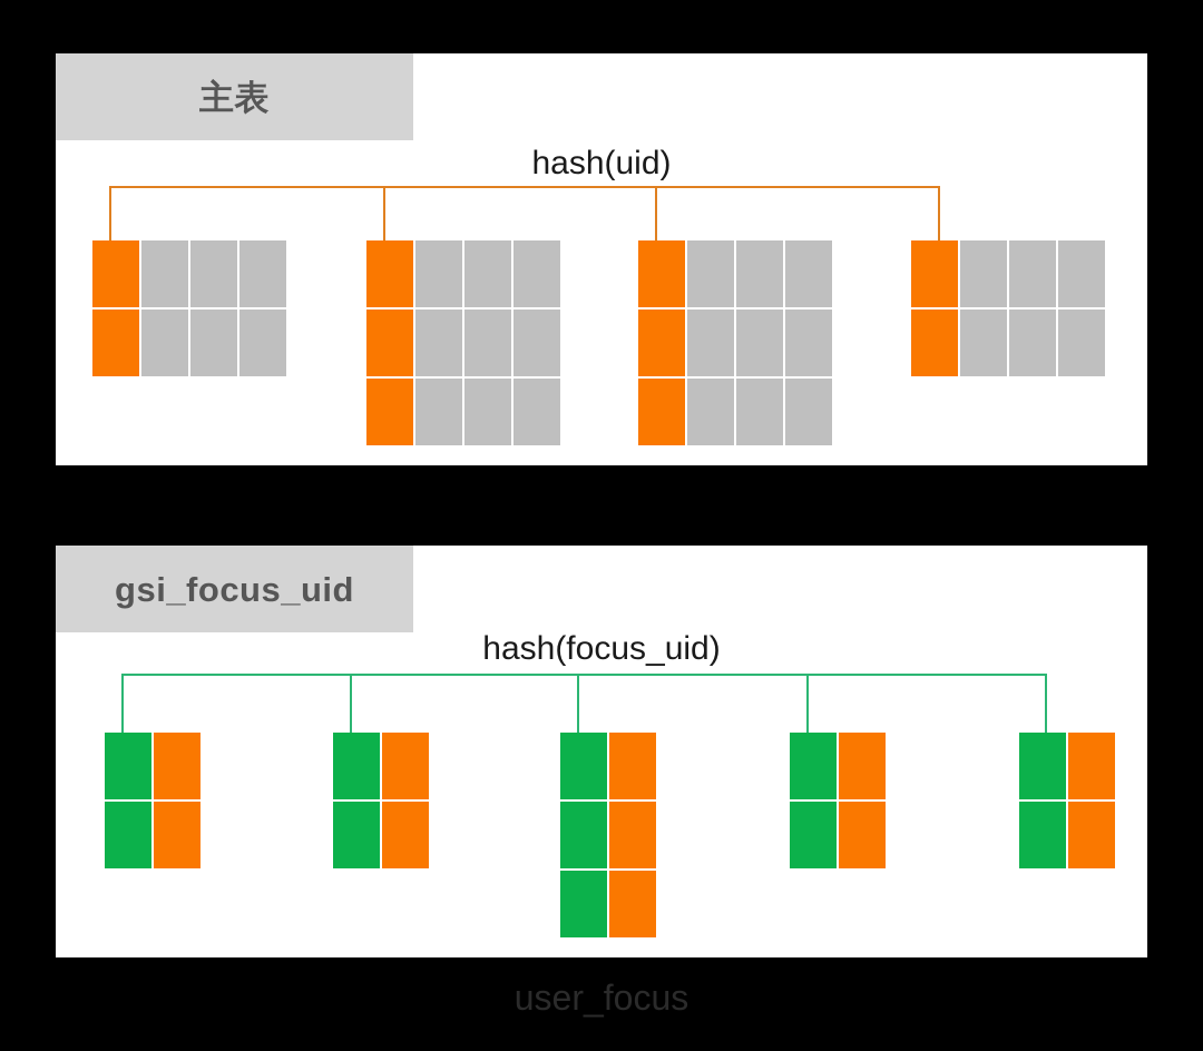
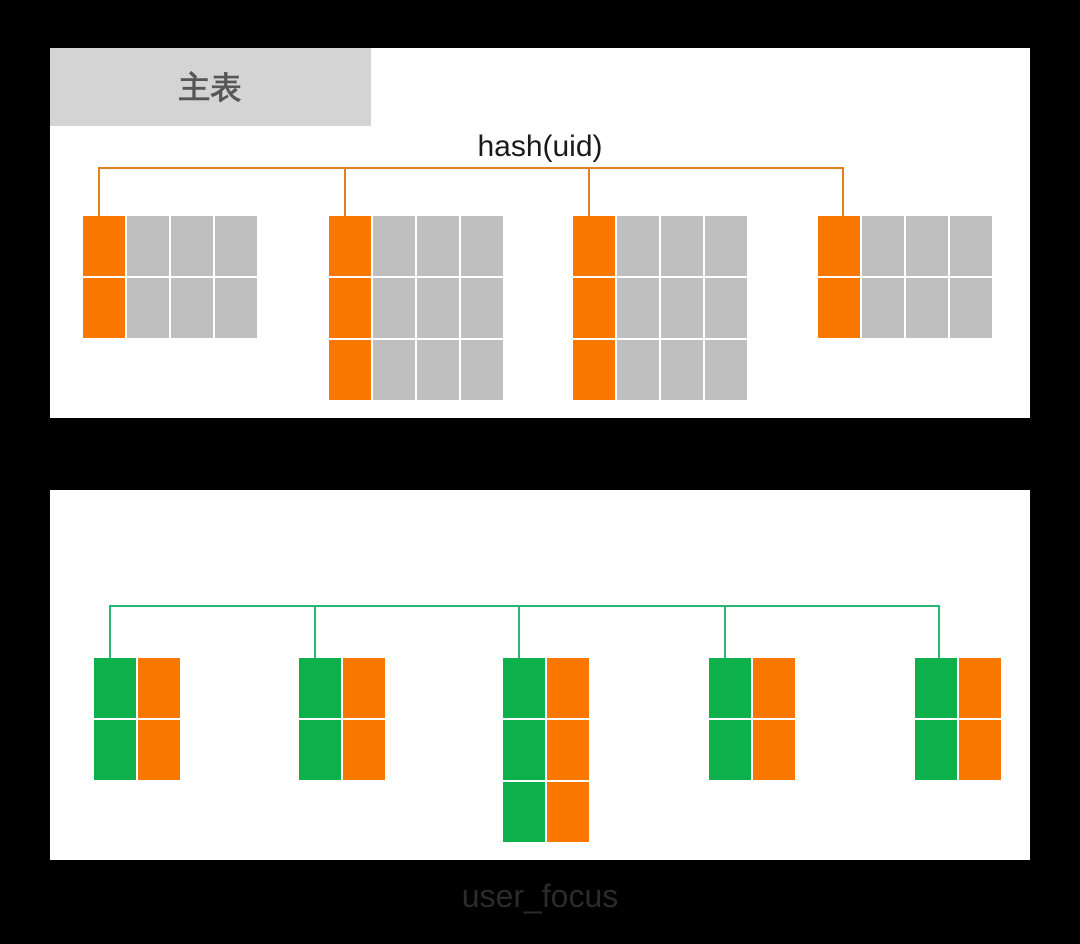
  主表
  hash(uid)
- gsi_focus_uid
- hash(focus_uid)
  user_focus
